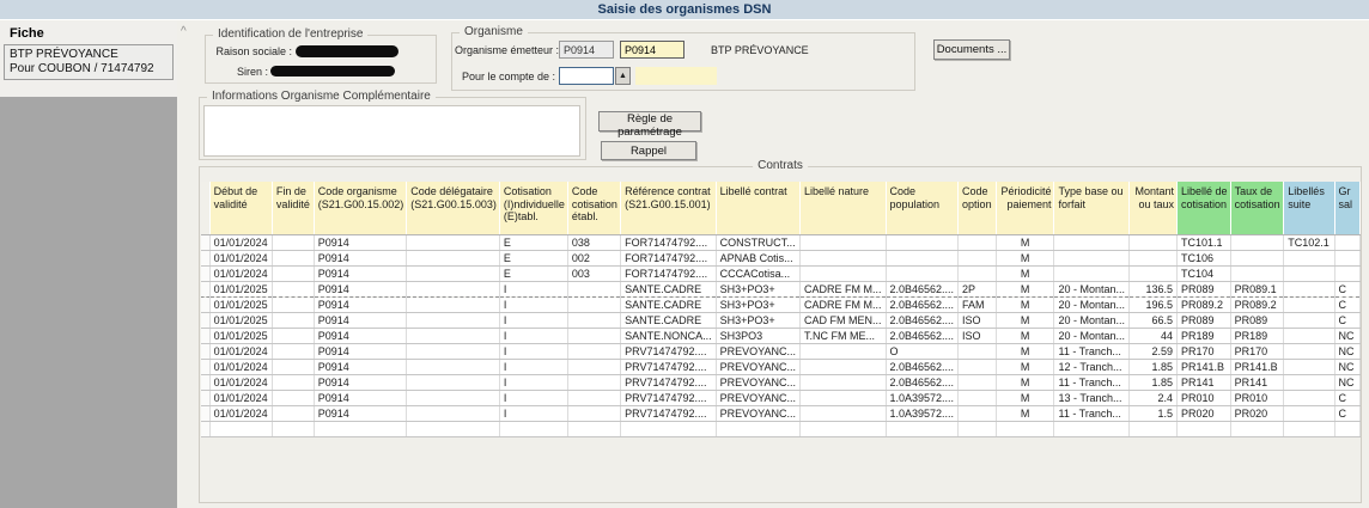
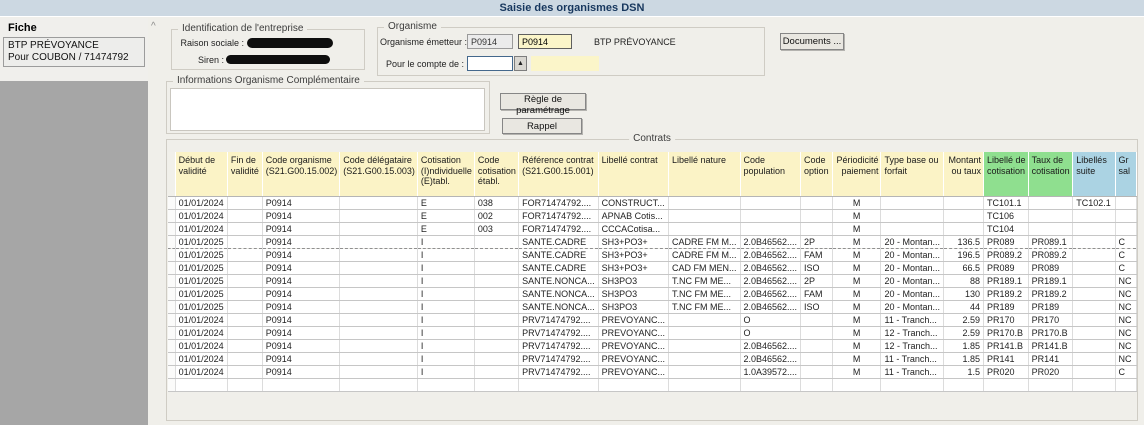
  Saisie des organismes DSN
  Fiche
  BTP PRÉVOYANCE
  Pour COUBON / 71474792
  ^
  Identification de l'entreprise
  Raison sociale :
  Siren :
  Organisme
  Organisme émetteur :
  P0914
  P0914
  BTP PRÉVOYANCE
  Pour le compte de :
  Documents ...
  Informations Organisme Complémentaire
  Règle de paramétrage
  Rappel
  Contrats
  	Début de validité	Fin de validité	Code organisme (S21.G00.15.002)	Code délégataire (S21.G00.15.003)	Cotisation (I)ndividuelle (E)tabl.	Code cotisation établ.	Référence contrat (S21.G00.15.001)	Libellé contrat	Libellé nature	Code population	Code option	Périodicité paiement	Type base ou forfait	Montant ou taux	Libellé de cotisation	Taux de cotisation	Libellés suite	Gr sal
  	01/01/2024		P0914		E	038	FOR71474792....	CONSTRUCT...				M			TC101.1		TC102.1
  	01/01/2024		P0914		E	002	FOR71474792....	APNAB Cotis...				M			TC106
  	01/01/2024		P0914		E	003	FOR71474792....	CCCACotisa...				M			TC104
  	01/01/2025		P0914		I		SANTE.CADRE	SH3+PO3+	CADRE FM M...	2.0B46562....	2P	M	20 - Montan...	136.5	PR089	PR089.1		C
  	01/01/2025		P0914		I		SANTE.CADRE	SH3+PO3+	CADRE FM M...	2.0B46562....	FAM	M	20 - Montan...	196.5	PR089.2	PR089.2		C
  	01/01/2025		P0914		I		SANTE.CADRE	SH3+PO3+	CAD FM MEN...	2.0B46562....	ISO	M	20 - Montan...	66.5	PR089	PR089		C
+ 	01/01/2025		P0914		I		SANTE.NONCA...	SH3PO3	T.NC FM ME...	2.0B46562....	2P	M	20 - Montan...	88	PR189.1	PR189.1		NC
+ 	01/01/2025		P0914		I		SANTE.NONCA...	SH3PO3	T.NC FM ME...	2.0B46562....	FAM	M	20 - Montan...	130	PR189.2	PR189.2		NC
  	01/01/2025		P0914		I		SANTE.NONCA...	SH3PO3	T.NC FM ME...	2.0B46562....	ISO	M	20 - Montan...	44	PR189	PR189		NC
  	01/01/2024		P0914		I		PRV71474792....	PREVOYANC...		O		M	11 - Tranch...	2.59	PR170	PR170		NC
+ 	01/01/2024		P0914		I		PRV71474792....	PREVOYANC...		O		M	12 - Tranch...	2.59	PR170.B	PR170.B		NC
  	01/01/2024		P0914		I		PRV71474792....	PREVOYANC...		2.0B46562....		M	12 - Tranch...	1.85	PR141.B	PR141.B		NC
  	01/01/2024		P0914		I		PRV71474792....	PREVOYANC...		2.0B46562....		M	11 - Tranch...	1.85	PR141	PR141		NC
- 	01/01/2024		P0914		I		PRV71474792....	PREVOYANC...		1.0A39572....		M	13 - Tranch...	2.4	PR010	PR010		C
  	01/01/2024		P0914		I		PRV71474792....	PREVOYANC...		1.0A39572....		M	11 - Tranch...	1.5	PR020	PR020		C
